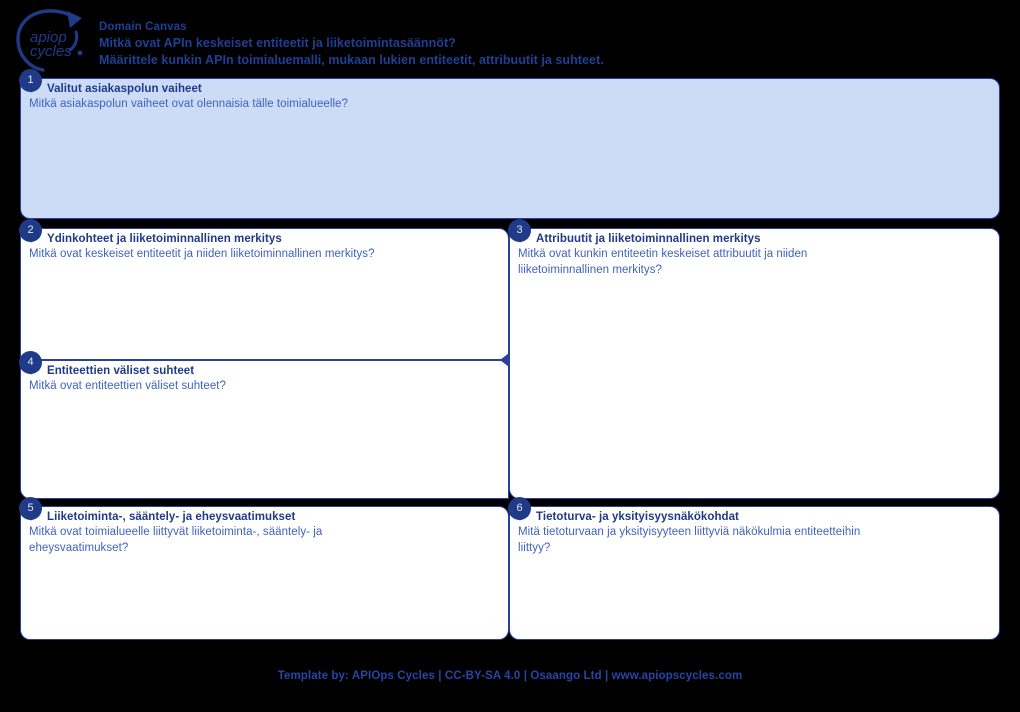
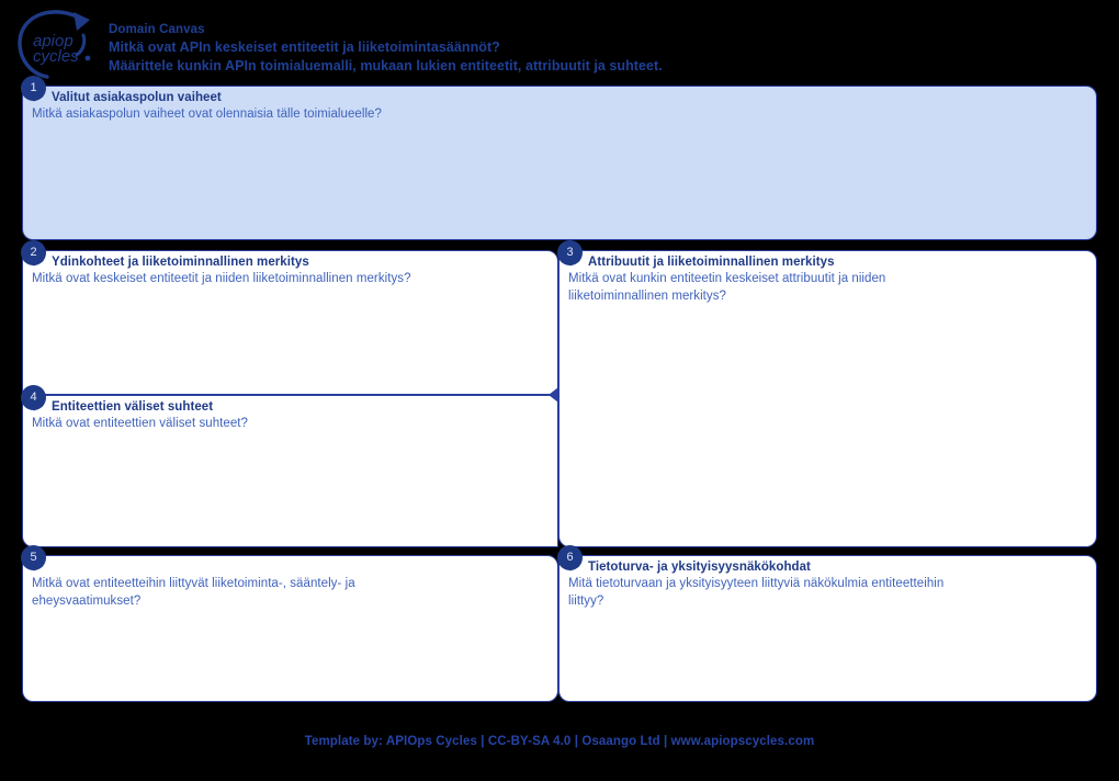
  apiop
  cycles
  Domain Canvas
  Mitkä ovat APIn keskeiset entiteetit ja liiketoimintasäännöt?
  Määrittele kunkin APIn toimialuemalli, mukaan lukien entiteetit, attribuutit ja suhteet.
  1
  Valitut asiakaspolun vaiheet
  Mitkä asiakaspolun vaiheet ovat olennaisia tälle toimialueelle?
  2
  Ydinkohteet ja liiketoiminnallinen merkitys
  Mitkä ovat keskeiset entiteetit ja niiden liiketoiminnallinen merkitys?
  4
  Entiteettien väliset suhteet
  Mitkä ovat entiteettien väliset suhteet?
  3
  Attribuutit ja liiketoiminnallinen merkitys
  Mitkä ovat kunkin entiteetin keskeiset attribuutit ja niiden liiketoiminnallinen merkitys?
  5
- Liiketoiminta-, sääntely- ja eheysvaatimukset
- Mitkä ovat toimialueelle liittyvät liiketoiminta-, sääntely- ja eheysvaatimukset?
+ Mitkä ovat entiteetteihin liittyvät liiketoiminta-, sääntely- ja eheysvaatimukset?
  6
  Tietoturva- ja yksityisyysnäkökohdat
  Mitä tietoturvaan ja yksityisyyteen liittyviä näkökulmia entiteetteihin liittyy?
  Template by: APIOps Cycles | CC-BY-SA 4.0 | Osaango Ltd | www.apiopscycles.com
